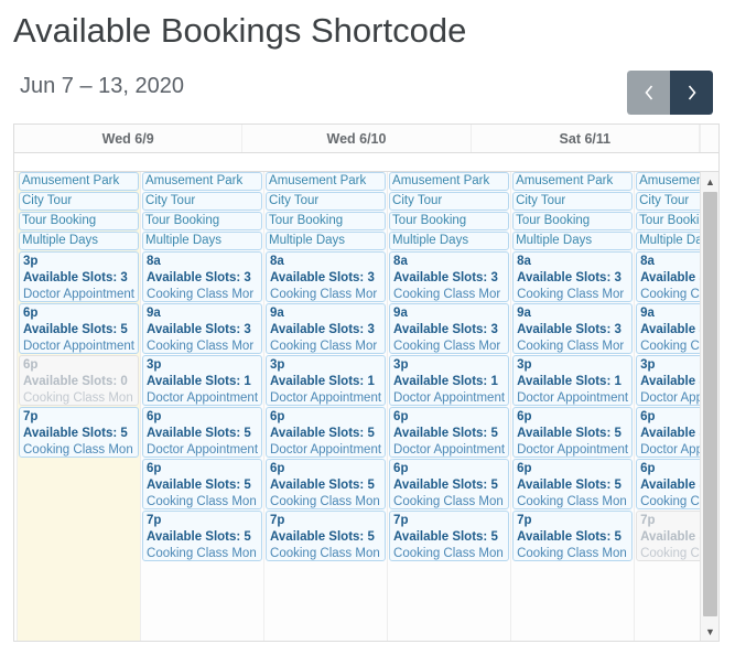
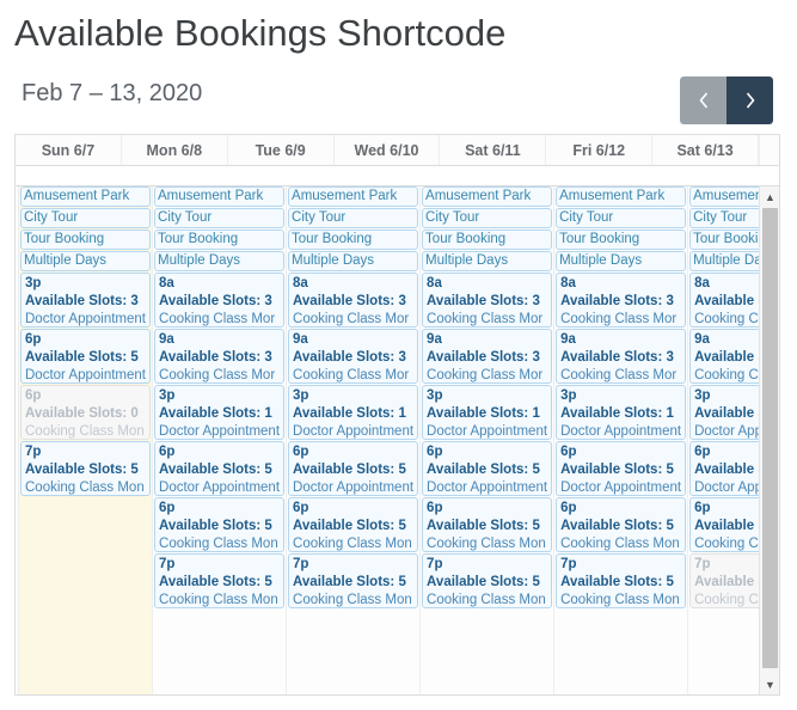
  Available Bookings Shortcode
- Jun 7 – 13, 2020
+ Feb 7 – 13, 2020
+ Sun 6/7
+ Mon 6/8
- Wed 6/9
+ Tue 6/9
  Wed 6/10
  Sat 6/11
+ Fri 6/12
+ Sat 6/13
  Amusement Park
  City Tour
  Tour Booking
  Multiple Days
  3p
  Available Slots: 3
  Doctor Appointment
  6p
  Available Slots: 5
  Doctor Appointment
  6p
  Available Slots: 0
  Cooking Class Mon
  7p
  Available Slots: 5
  Cooking Class Mon
  Amusement Park
  City Tour
  Tour Booking
  Multiple Days
  8a
  Available Slots: 3
  Cooking Class Mor
  9a
  Available Slots: 3
  Cooking Class Mor
  3p
  Available Slots: 1
  Doctor Appointment
  6p
  Available Slots: 5
  Doctor Appointment
  6p
  Available Slots: 5
  Cooking Class Mon
  7p
  Available Slots: 5
  Cooking Class Mon
  Amusement Park
  City Tour
  Tour Booking
  Multiple Days
  8a
  Available Slots: 3
  Cooking Class Mor
  9a
  Available Slots: 3
  Cooking Class Mor
  3p
  Available Slots: 1
  Doctor Appointment
  6p
  Available Slots: 5
  Doctor Appointment
  6p
  Available Slots: 5
  Cooking Class Mon
  7p
  Available Slots: 5
  Cooking Class Mon
  Amusement Park
  City Tour
  Tour Booking
  Multiple Days
  8a
  Available Slots: 3
  Cooking Class Mor
  9a
  Available Slots: 3
  Cooking Class Mor
  3p
  Available Slots: 1
  Doctor Appointment
  6p
  Available Slots: 5
  Doctor Appointment
  6p
  Available Slots: 5
  Cooking Class Mon
  7p
  Available Slots: 5
  Cooking Class Mon
  Amusement Park
  City Tour
  Tour Booking
  Multiple Days
  8a
  Available Slots: 3
  Cooking Class Mor
  9a
  Available Slots: 3
  Cooking Class Mor
  3p
  Available Slots: 1
  Doctor Appointment
  6p
  Available Slots: 5
  Doctor Appointment
  6p
  Available Slots: 5
  Cooking Class Mon
  7p
  Available Slots: 5
  Cooking Class Mon
  City Tour
  Tour Booki
  Multiple D
  8a
  9a
  3p
  6p
  6p
  7p
  ▲
  ▼
